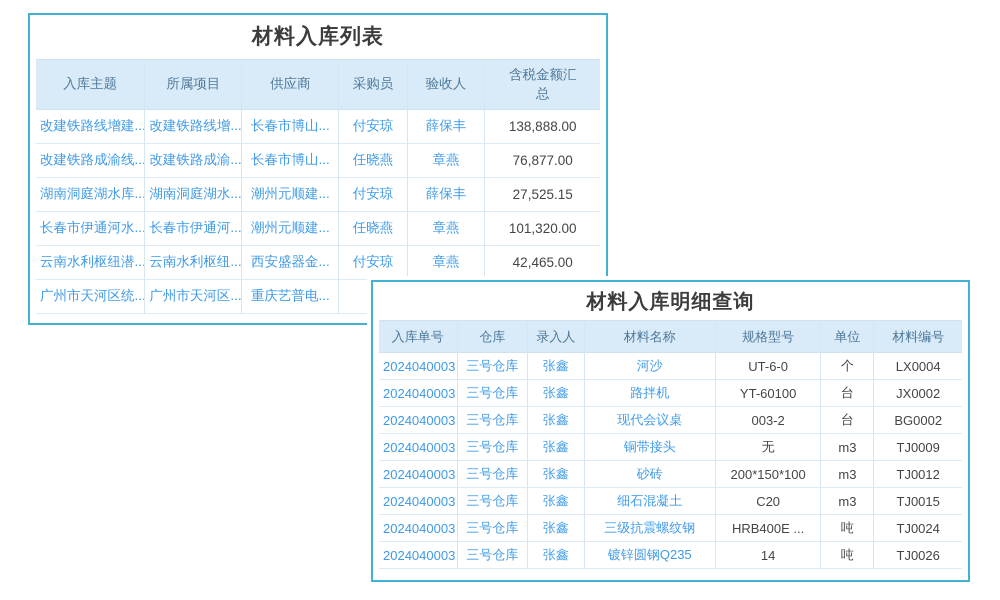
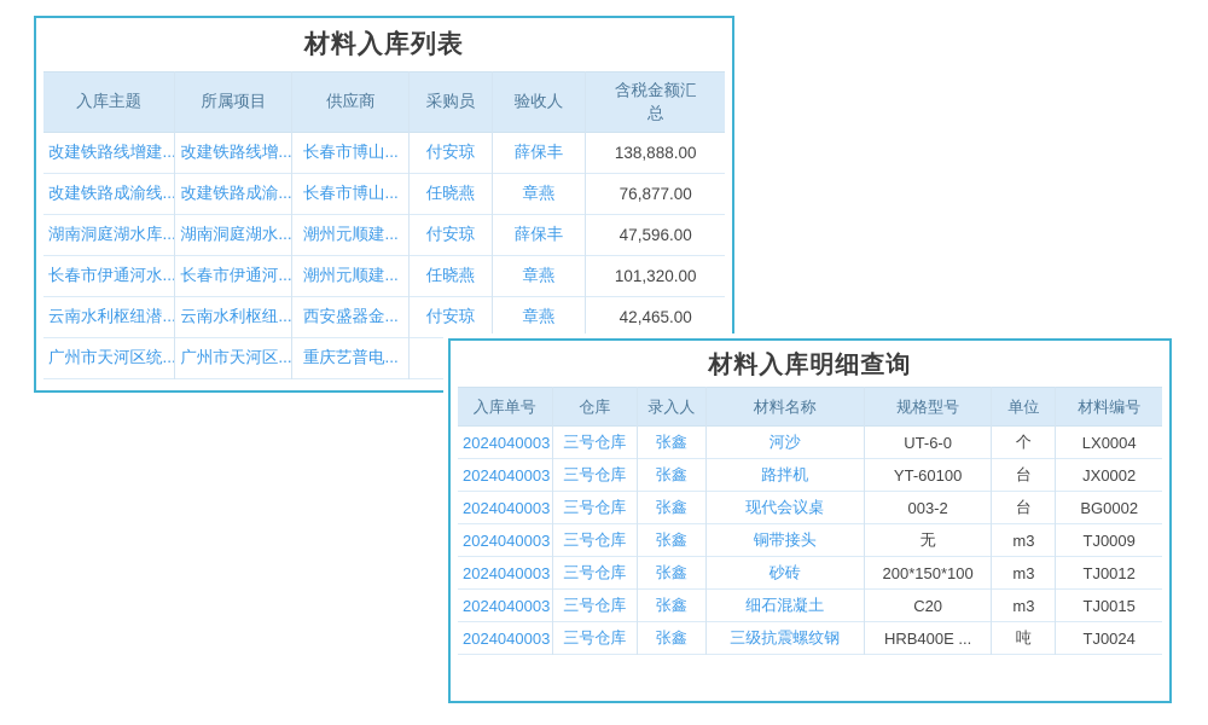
  材料入库列表
  入库主题	所属项目	供应商	采购员	验收人	含税金额汇总
  改建铁路线增建...	改建铁路线增...	长春市博山...	付安琼	薛保丰	138,888.00
  改建铁路成渝线...	改建铁路成渝...	长春市博山...	任晓燕	章燕	76,877.00
- 湖南洞庭湖水库...	湖南洞庭湖水...	潮州元顺建...	付安琼	薛保丰	27,525.15
+ 湖南洞庭湖水库...	湖南洞庭湖水...	潮州元顺建...	付安琼	薛保丰	47,596.00
  长春市伊通河水...	长春市伊通河...	潮州元顺建...	任晓燕	章燕	101,320.00
  云南水利枢纽潜...	云南水利枢纽...	西安盛器金...	付安琼	章燕	42,465.00
  广州市天河区统...	广州市天河区...	重庆艺普电...
  材料入库明细查询
  入库单号	仓库	录入人	材料名称	规格型号	单位	材料编号
  2024040003	三号仓库	张鑫	河沙	UT-6-0	个	LX0004
  2024040003	三号仓库	张鑫	路拌机	YT-60100	台	JX0002
  2024040003	三号仓库	张鑫	现代会议桌	003-2	台	BG0002
  2024040003	三号仓库	张鑫	铜带接头	无	m3	TJ0009
  2024040003	三号仓库	张鑫	砂砖	200*150*100	m3	TJ0012
  2024040003	三号仓库	张鑫	细石混凝土	C20	m3	TJ0015
  2024040003	三号仓库	张鑫	三级抗震螺纹钢	HRB400E ...	吨	TJ0024
- 2024040003	三号仓库	张鑫	镀锌圆钢Q235	14	吨	TJ0026
